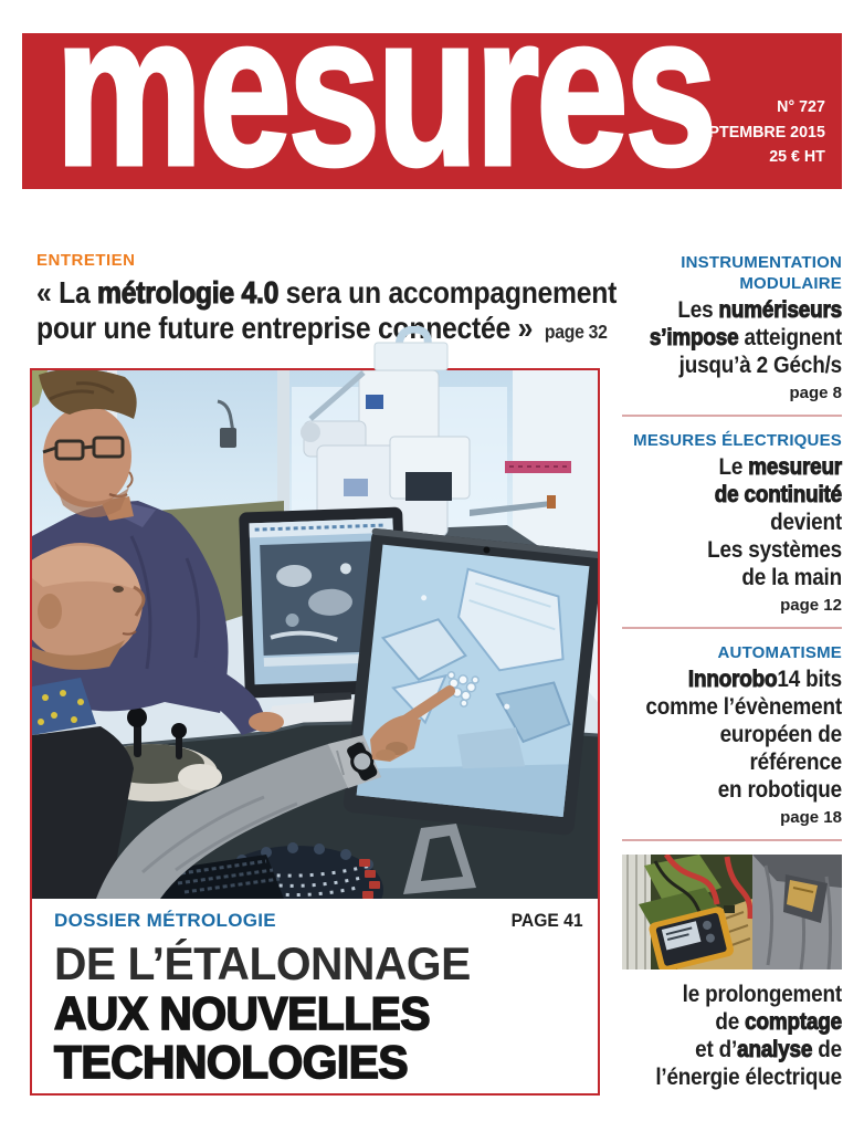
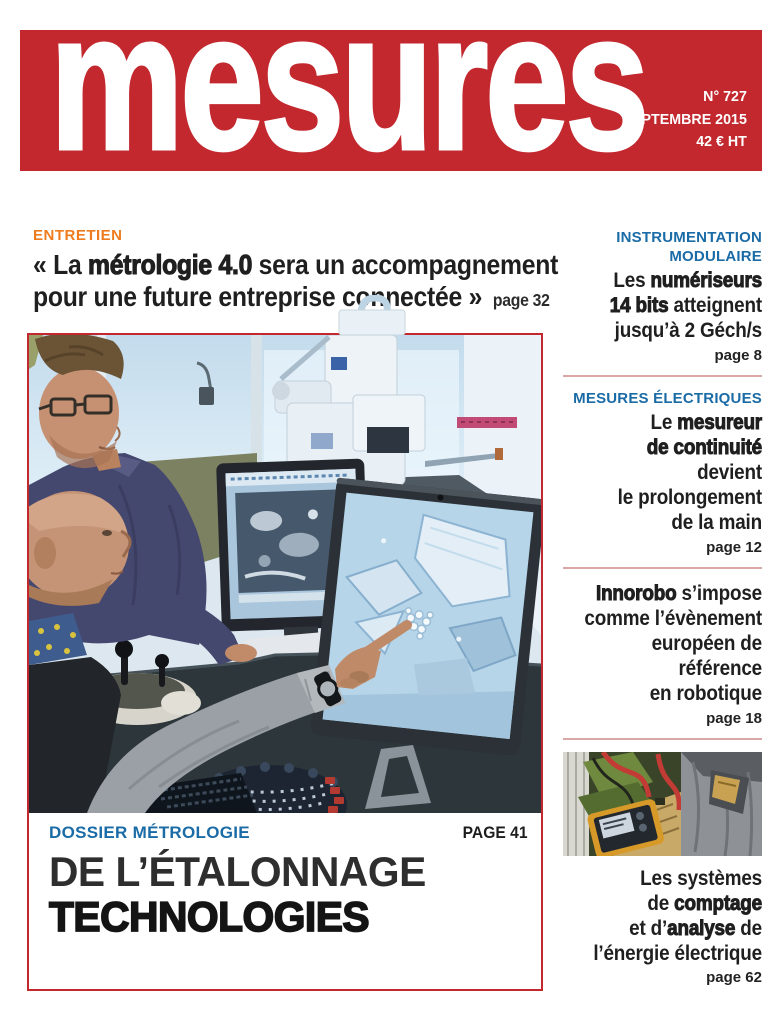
  mesures
  N° 727
  SEPTEMBRE 2015
- 25 € HT
+ 42 € HT
  ENTRETIEN
  « La métrologie 4.0 sera un accompagnement
  pour une future entreprise conectée » page 32
  DOSSIER MÉTROLOGIE
  PAGE 41
  DE L’ÉTALONNAGE
- AUX NOUVELLES
  TECHNOLOGIES
  INSTRUMENTATION MODULAIRE
  Les numériseurs
- s’impose atteignent
+ 14 bits atteignent
  jusqu’à 2 Géch/s
  page 8
  MESURES ÉLECTRIQUES
  Le mesureur
  de continuité
  devient
- Les systèmes
+ le prolongement
  de la main
  page 12
- AUTOMATISME
- Innorobo14 bits
+ Innorobo s’impose
  comme l’évènement
  européen de référence
  en robotique
  page 18
- le prolongement
+ Les systèmes
  de comptage
  et d’analyse de
  l’énergie électrique
+ page 62
